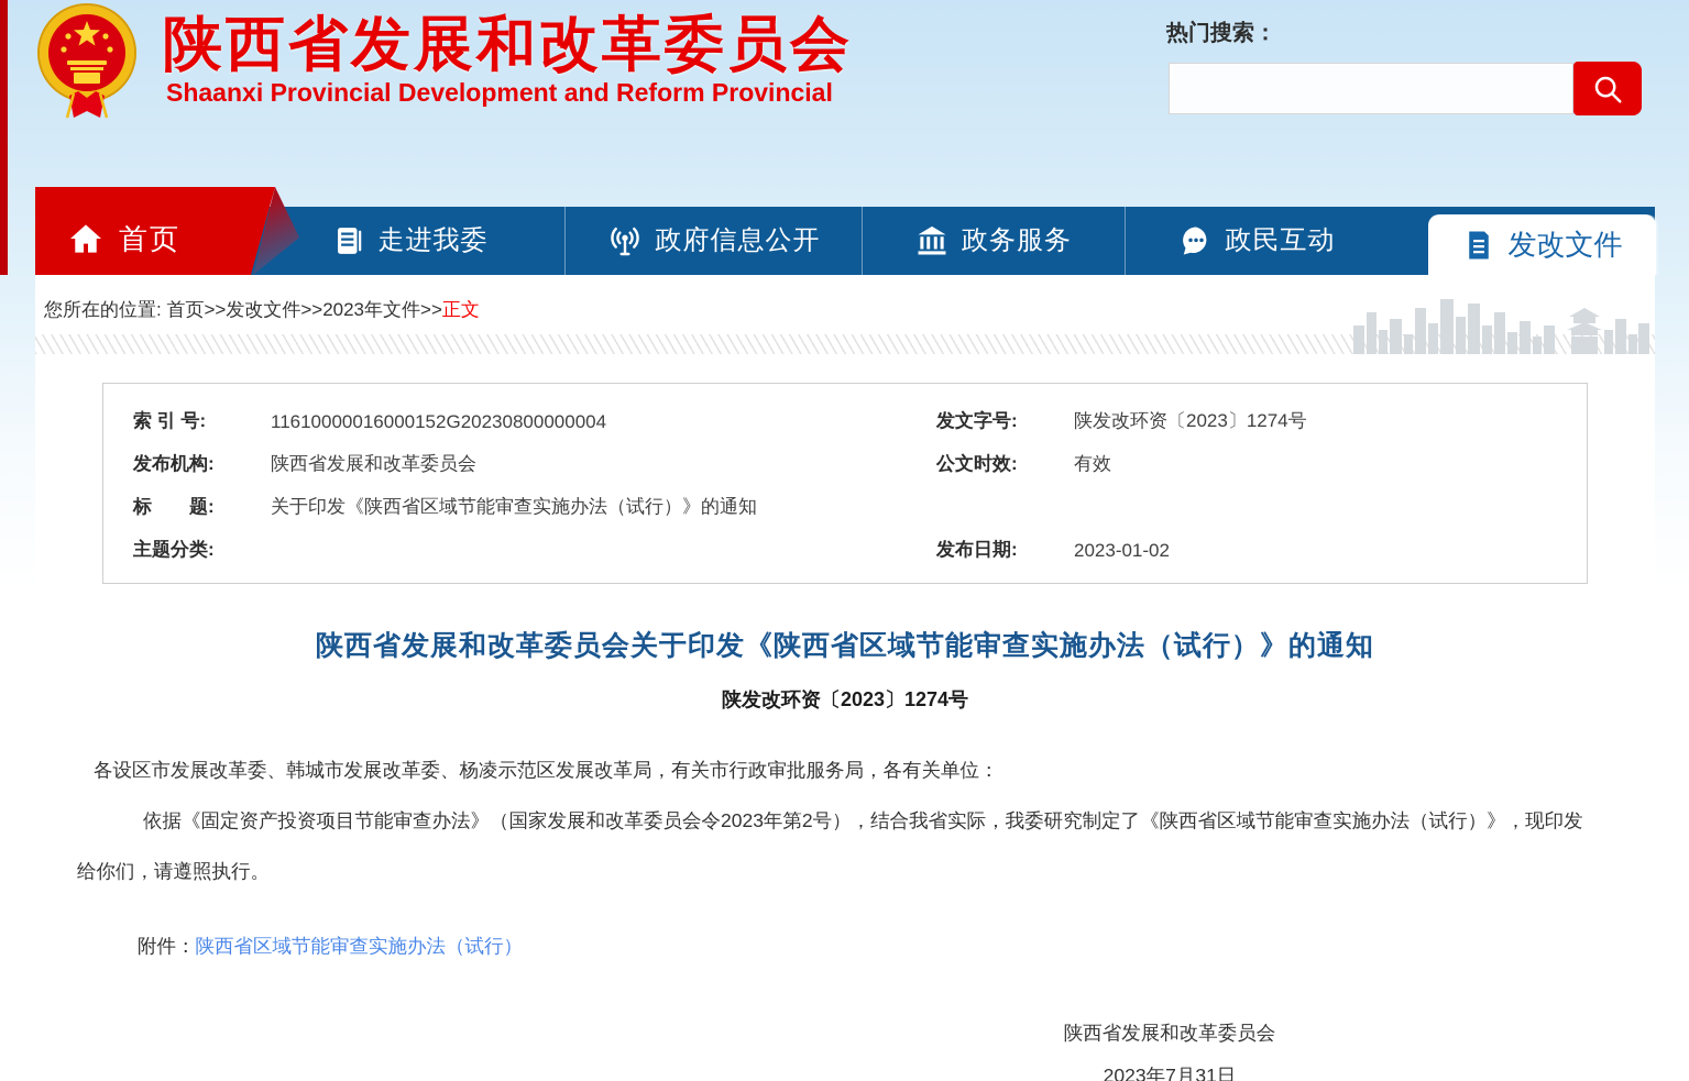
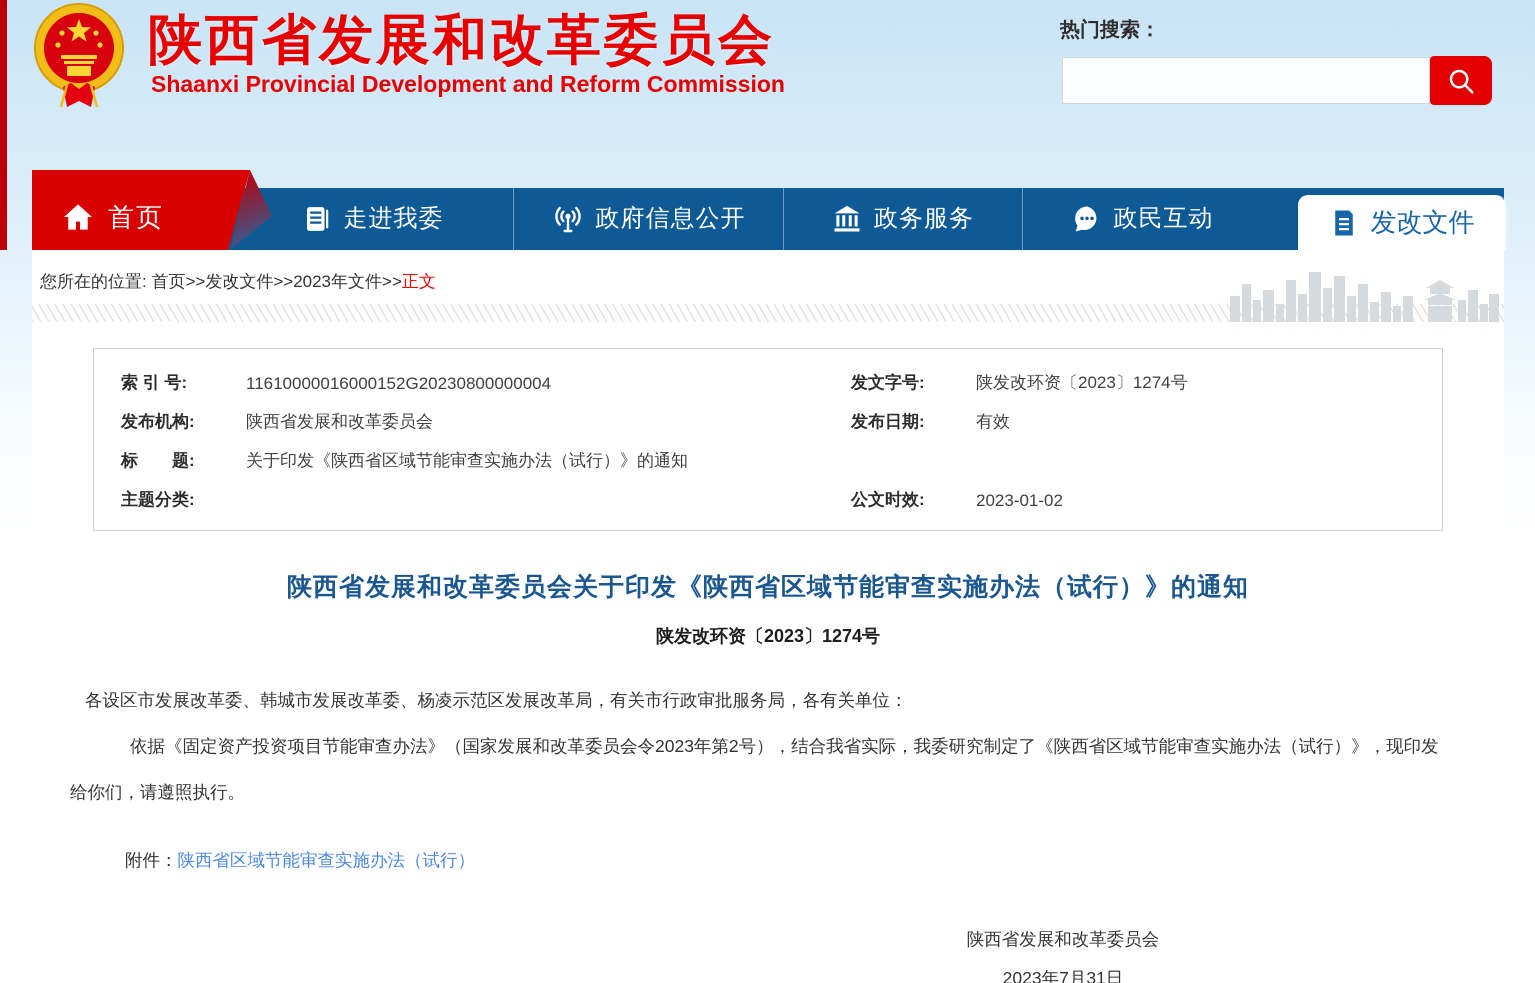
  陕西省发展和改革委员会
- Shaanxi Provincial Development and Reform Provincial
+ Shaanxi Provincial Development and Reform Commission
  热门搜索：
  首页
  走进我委
  政府信息公开
  政务服务
  政民互动
  发改文件
  您所在的位置: 首页>>发改文件>>2023年文件>>正文
  索 引 号:
  11610000016000152G20230800000004
  发布机构:
  陕西省发展和改革委员会
  标 题:
  关于印发《陕西省区域节能审查实施办法（试行）》的通知
  主题分类:
  发文字号:
  陕发改环资〔2023〕1274号
- 公文时效:
+ 发布日期:
  有效
- 发布日期:
+ 公文时效:
  2023-01-02
  陕西省发展和改革委员会关于印发《陕西省区域节能审查实施办法（试行）》的通知
  陕发改环资〔2023〕1274号
  各设区市发展改革委、韩城市发展改革委、杨凌示范区发展改革局，有关市行政审批服务局，各有关单位：
  依据《固定资产投资项目节能审查办法》（国家发展和改革委员会令2023年第2号），结合我省实际，我委研究制定了《陕西省区域节能审查实施办法（试行）》，现印发给你们，请遵照执行。
  附件：陕西省区域节能审查实施办法（试行）
  陕西省发展和改革委员会
  2023年7月31日
